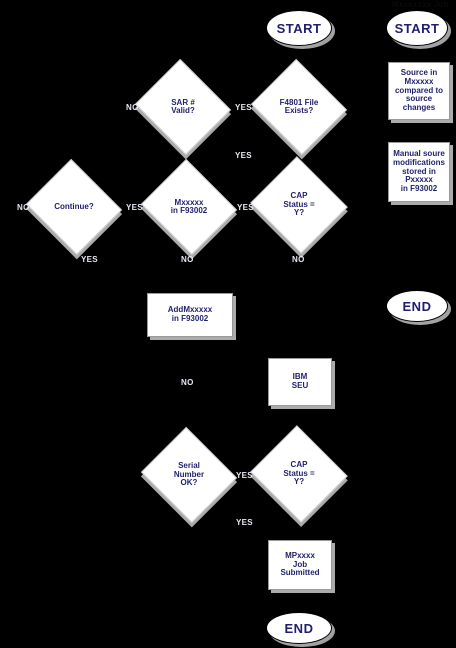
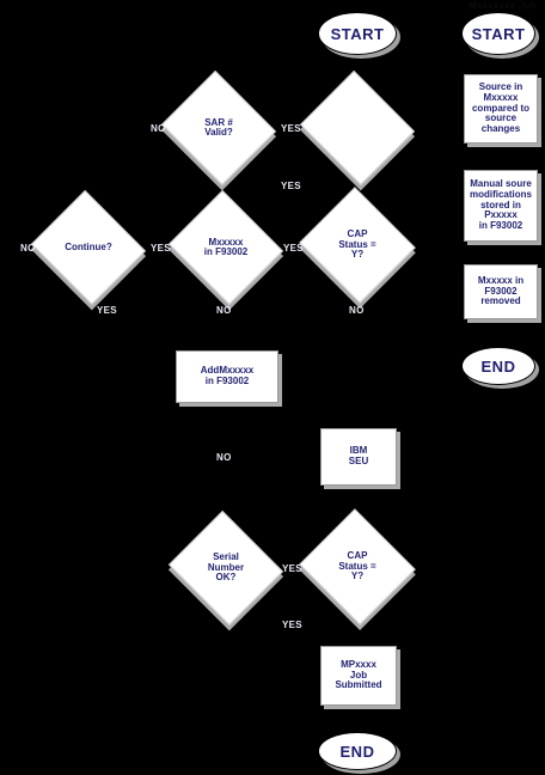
  START
  START
  SAR #
  Valid?
- F4801 File
- Exists?
  Continue?
  Mxxxxx
  in F93002
  CAP
  Status =
  Y?
  AddMxxxxx
  in F93002
  IBM
  SEU
  Serial
  Number
  OK?
  CAP
  Status =
  Y?
  MPxxxx
  Job
  Submitted
  END
  Source in
  Mxxxxx
  compared to
  source
  changes
  Manual soure
  modifications
  stored in
  Pxxxxx
  in F93002
+ Mxxxxx in
+ F93002
+ removed
  END
  NO
  YES
  YES
  NO
  YES
  YES
  YES
  NO
  NO
  NO
  YES
  YES
